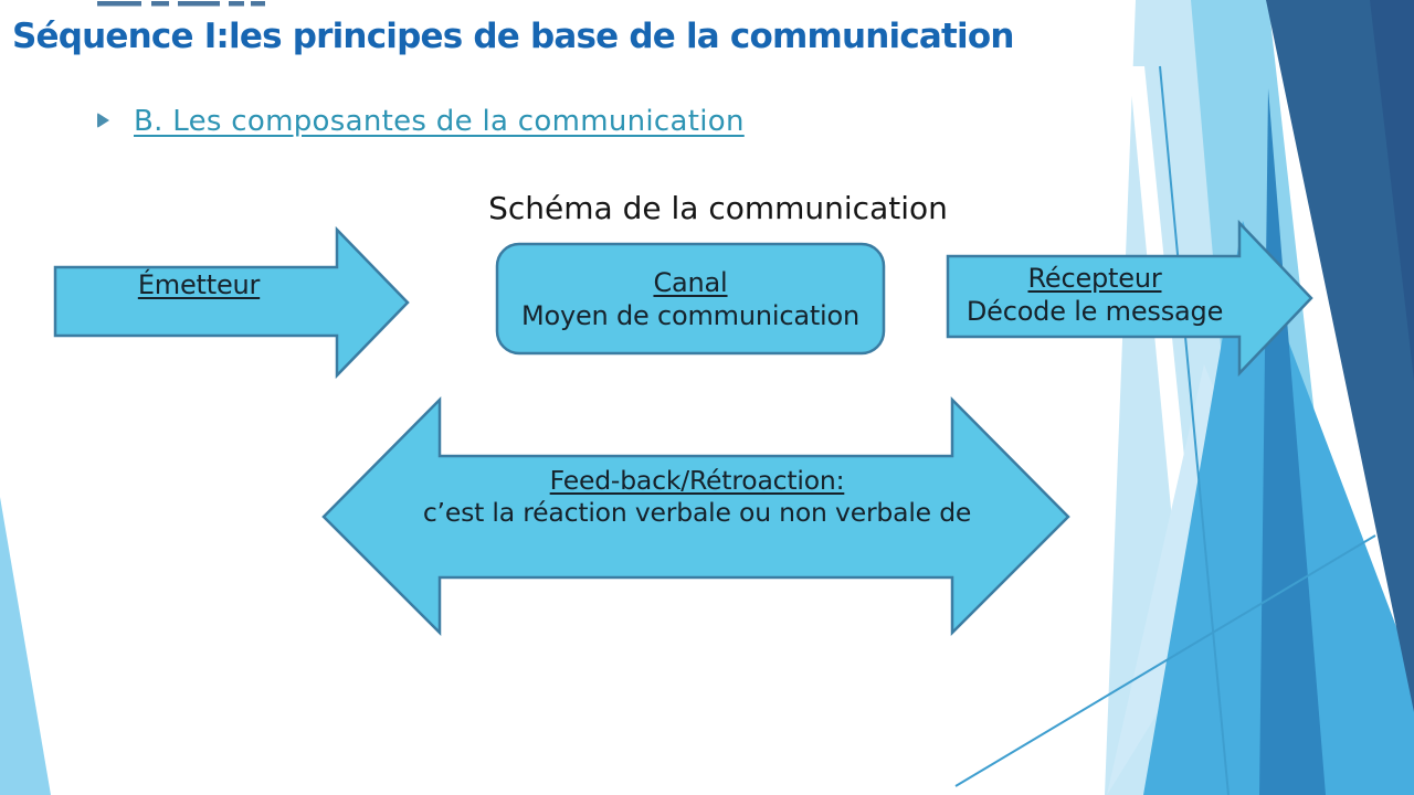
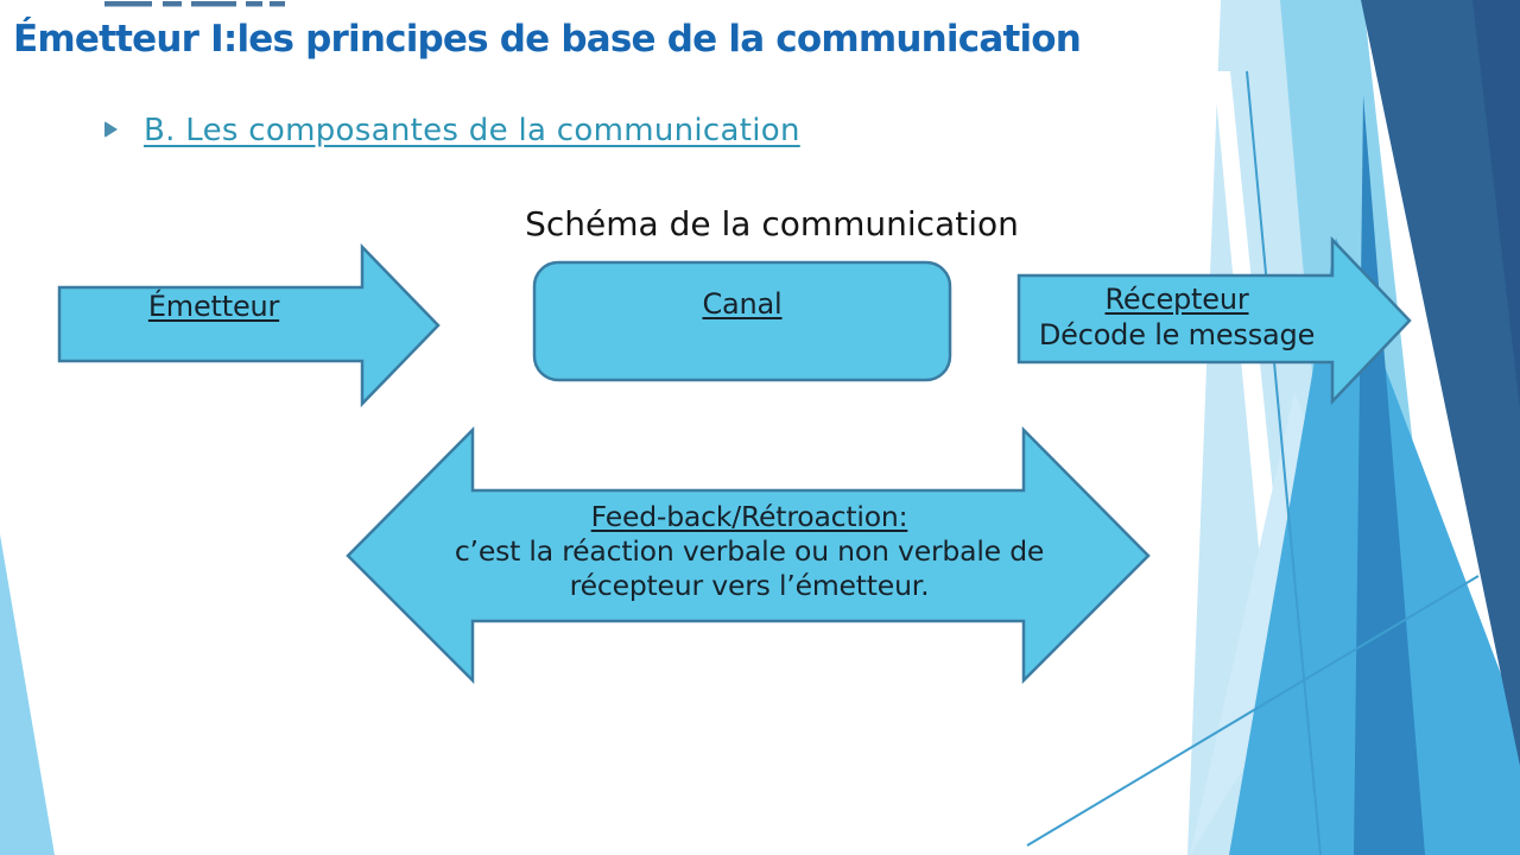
- Séquence I:les principes de base de la communication
+ Émetteur I:les principes de base de la communication
  B. Les composantes de la communication
  Schéma de la communication
  Émetteur
  Canal
- Moyen de communication
  Récepteur
  Décode le message
  Feed-back/Rétroaction:
  c’est la réaction verbale ou non verbale de
+ récepteur vers l’émetteur.
